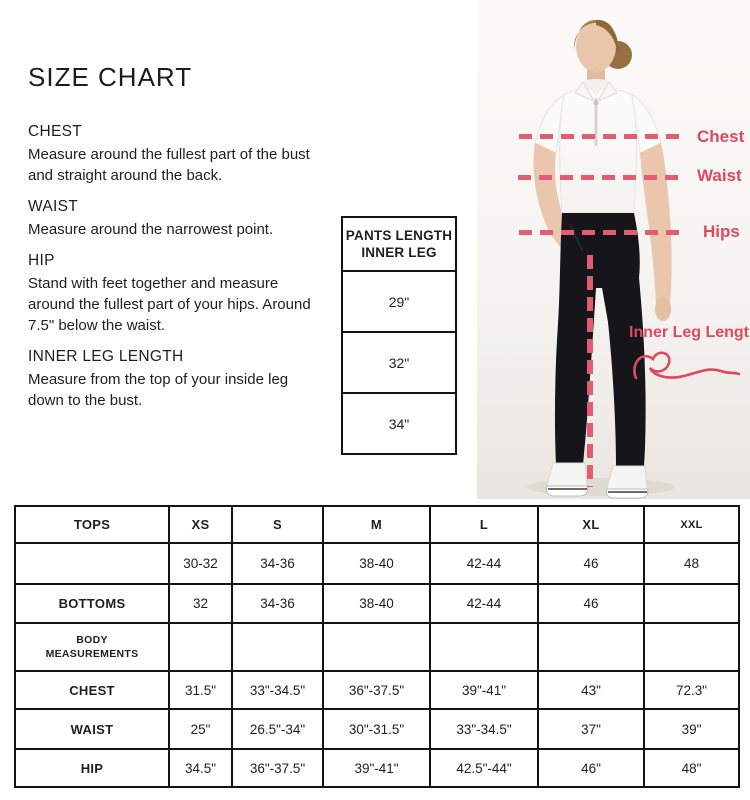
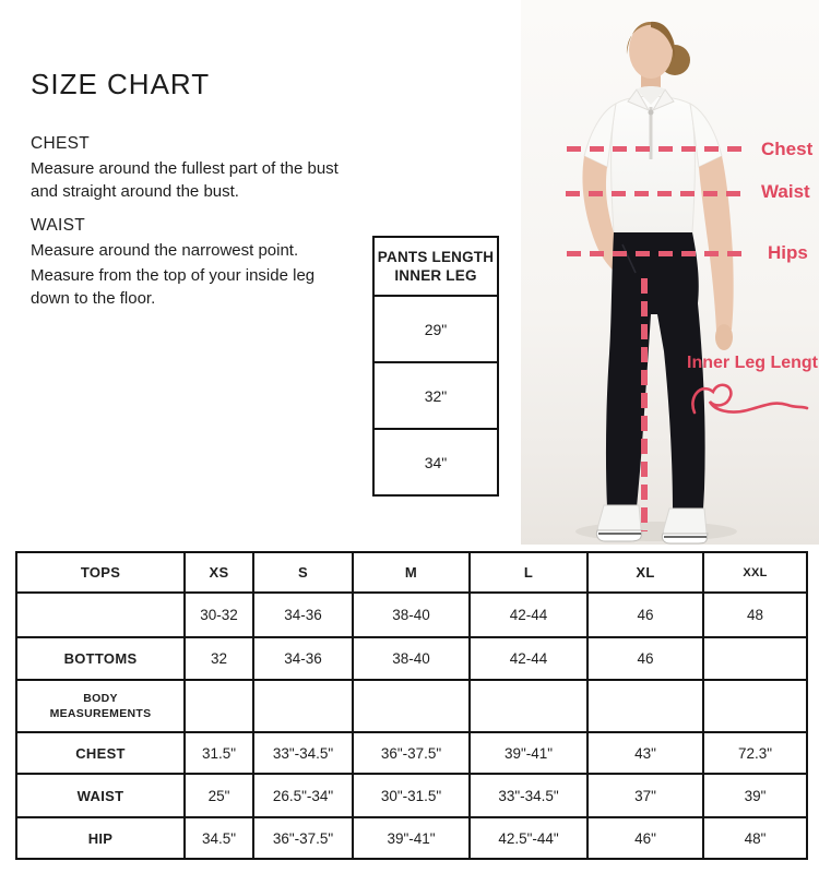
  SIZE CHART
  CHEST
- Measure around the fullest part of the bust and straight around the back.
+ Measure around the fullest part of the bust and straight around the bust.
  WAIST
  Measure around the narrowest point.
- HIP
- Stand with feet together and measure around the fullest part of your hips. Around 7.5" below the waist.
- INNER LEG LENGTH
- Measure from the top of your inside leg down to the bust.
+ Measure from the top of your inside leg down to the floor.
  PANTS LENGTH INNER LEG
  29"
  32"
  34"
  Chest
  Waist
  Hips
  Inner Leg Lengt
  TOPS	XS	S	M	L	XL	XXL
  	30-32	34-36	38-40	42-44	46	48
  BOTTOMS	32	34-36	38-40	42-44	46
  BODY MEASUREMENTS
  CHEST	31.5"	33"-34.5"	36"-37.5"	39"-41"	43"	72.3"
  WAIST	25"	26.5"-34"	30"-31.5"	33"-34.5"	37"	39"
  HIP	34.5"	36"-37.5"	39"-41"	42.5"-44"	46"	48"
